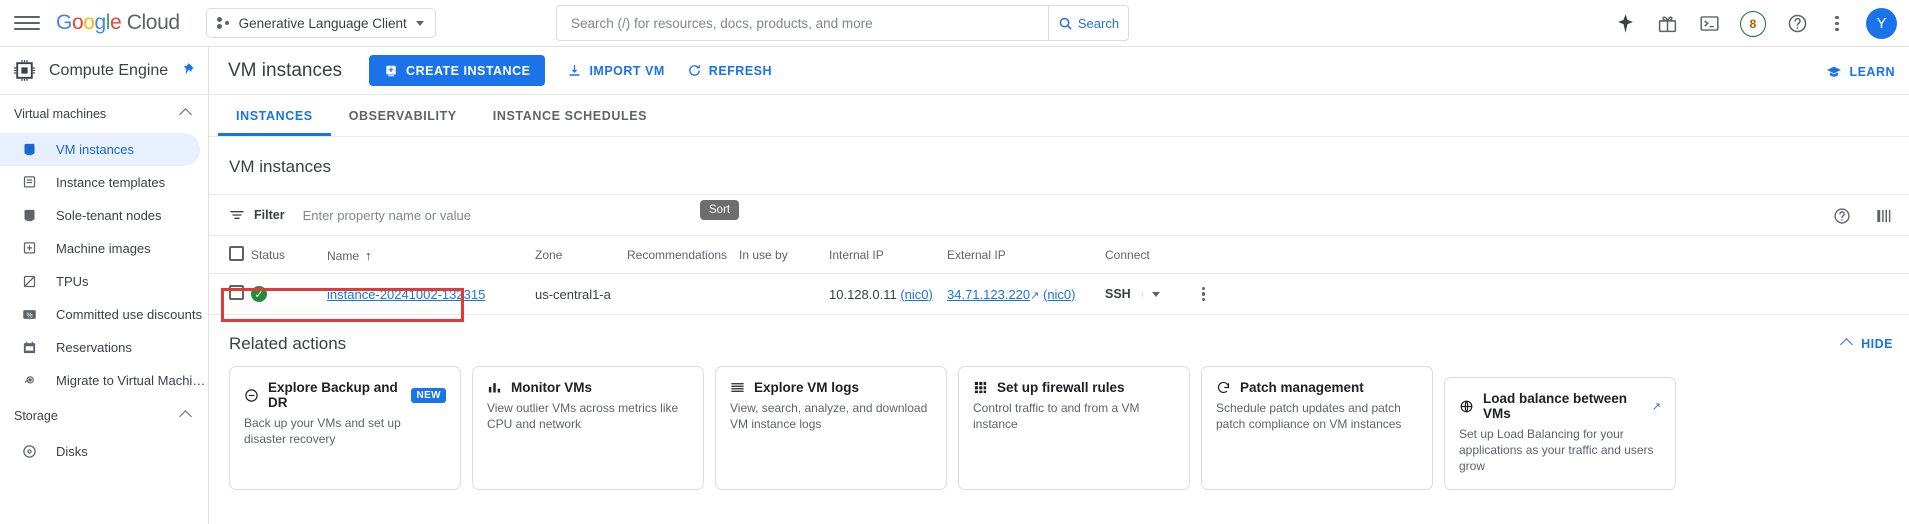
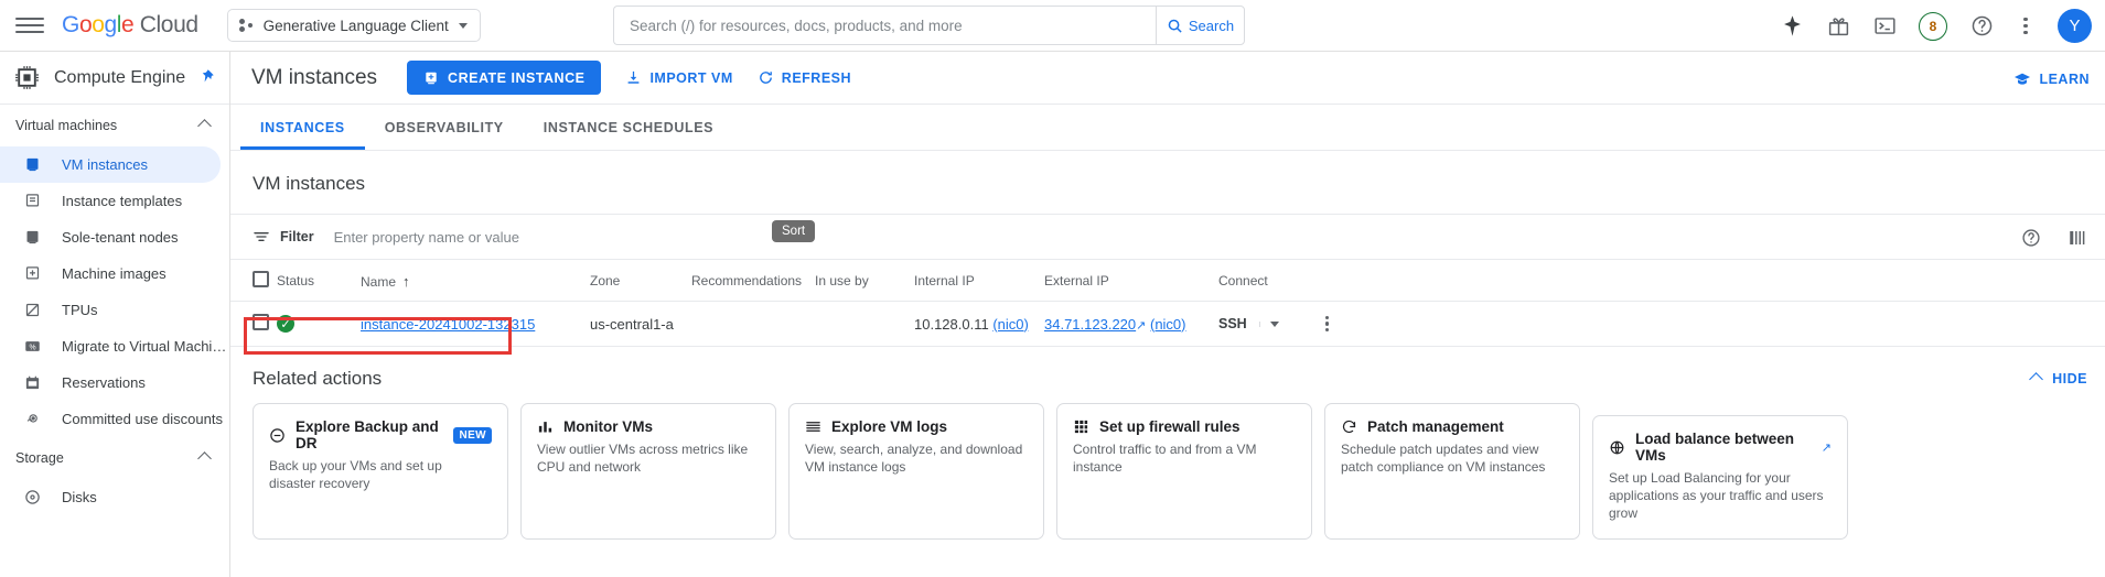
  Google Cloud
  Generative Language Client
  Search (/) for resources, docs, products, and more
  Search
  8
  Y
  Compute Engine
  Virtual machines
  VM instances
  Instance templates
  Sole-tenant nodes
  Machine images
  TPUs
- Committed use discounts
+ Migrate to Virtual Machin…
  Reservations
- Migrate to Virtual Machin…
+ Committed use discounts
  Storage
  Disks
  VM instances
  CREATE INSTANCE
  IMPORT VM
  REFRESH
  LEARN
  INSTANCES
  OBSERVABILITY
  INSTANCE SCHEDULES
  VM instances
  Filter
  Enter property name or value
  Sort
  	Status	Name ↑	Zone	Recommendations	In use by	Internal IP	External IP	Connect
  	✓	instance-20241002-132315	us-central1-a			10.128.0.11 (nic0)	34.71.123.220↗ (nic0)	SSH
  Related actions
  HIDE
  Explore Backup and DR
  NEW
  Back up your VMs and set up disaster recovery
  Monitor VMs
  View outlier VMs across metrics like CPU and network
  Explore VM logs
  View, search, analyze, and download VM instance logs
  Set up firewall rules
  Control traffic to and from a VM instance
  Patch management
- Schedule patch updates and patch patch compliance on VM instances
+ Schedule patch updates and view patch compliance on VM instances
  Load balance between VMs
  ↗
  Set up Load Balancing for your applications as your traffic and users grow
